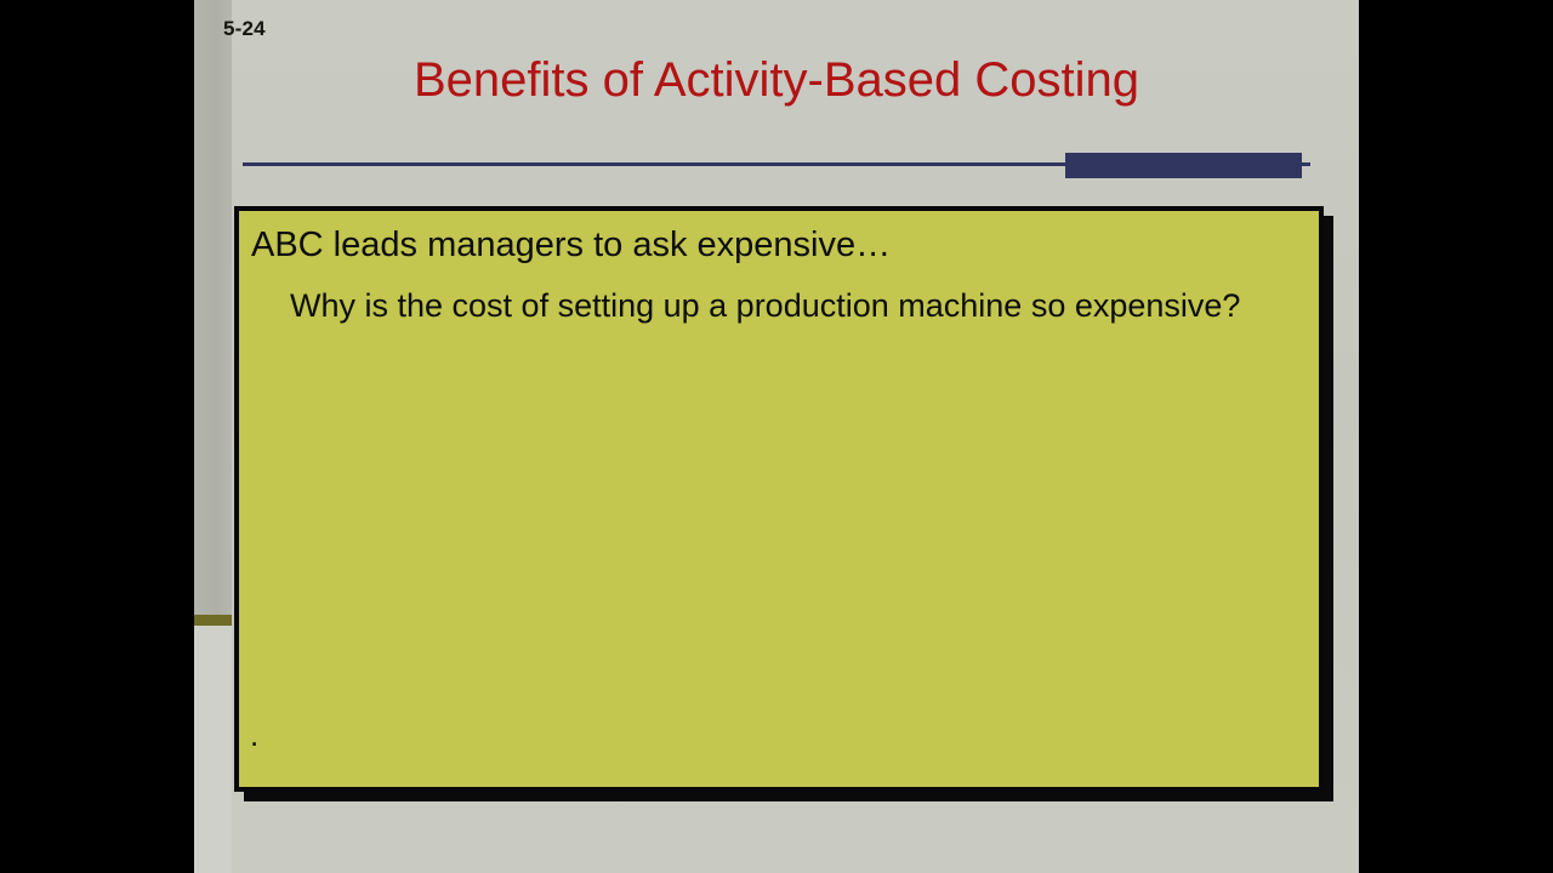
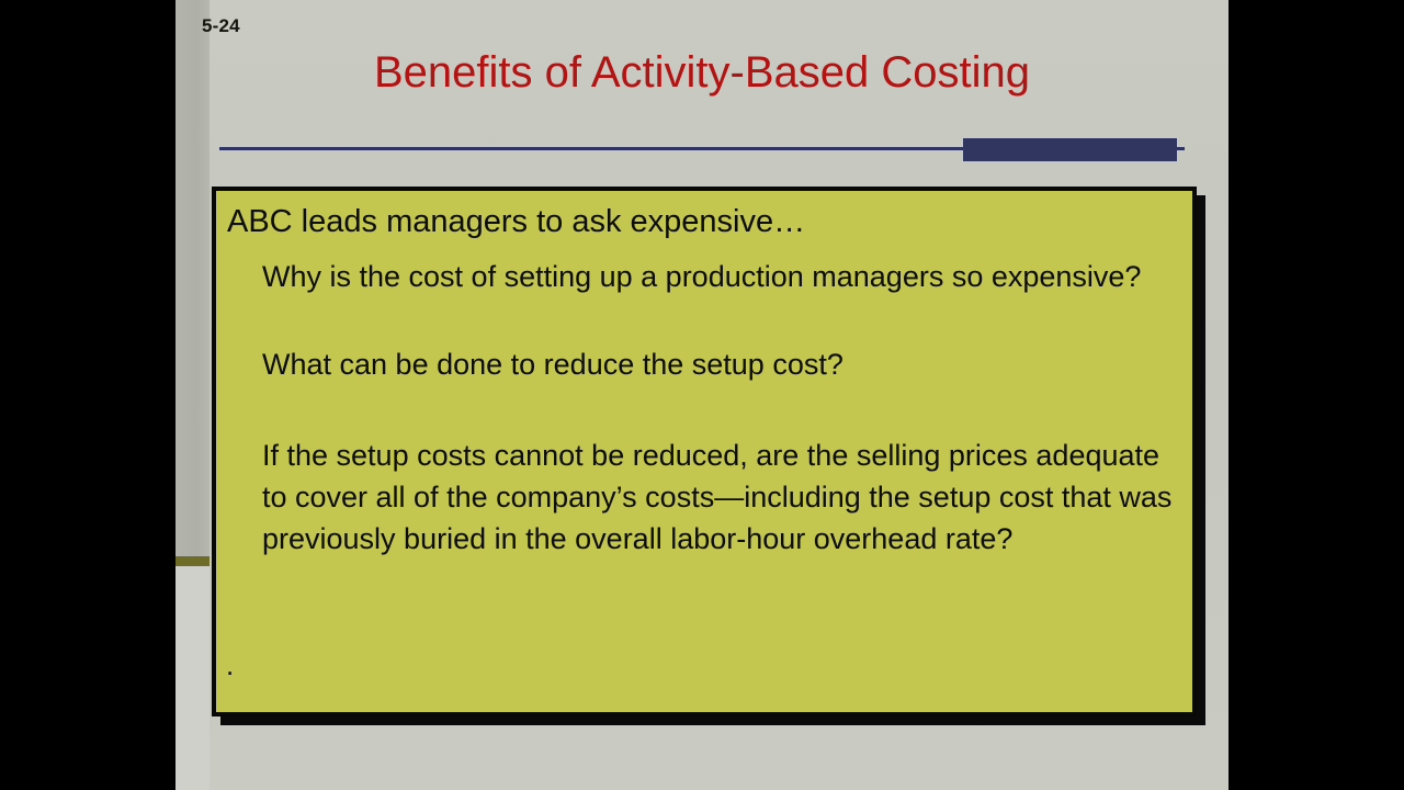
  5-24
  Benefits of Activity-Based Costing
  ABC leads managers to ask expensive…
- Why is the cost of setting up a production machine so expensive?
+ Why is the cost of setting up a production managers so expensive?
+ What can be done to reduce the setup cost?
+ If the setup costs cannot be reduced, are the selling prices adequate to cover all of the company’s costs—including the setup cost that was previously buried in the overall labor-hour overhead rate?
  .
